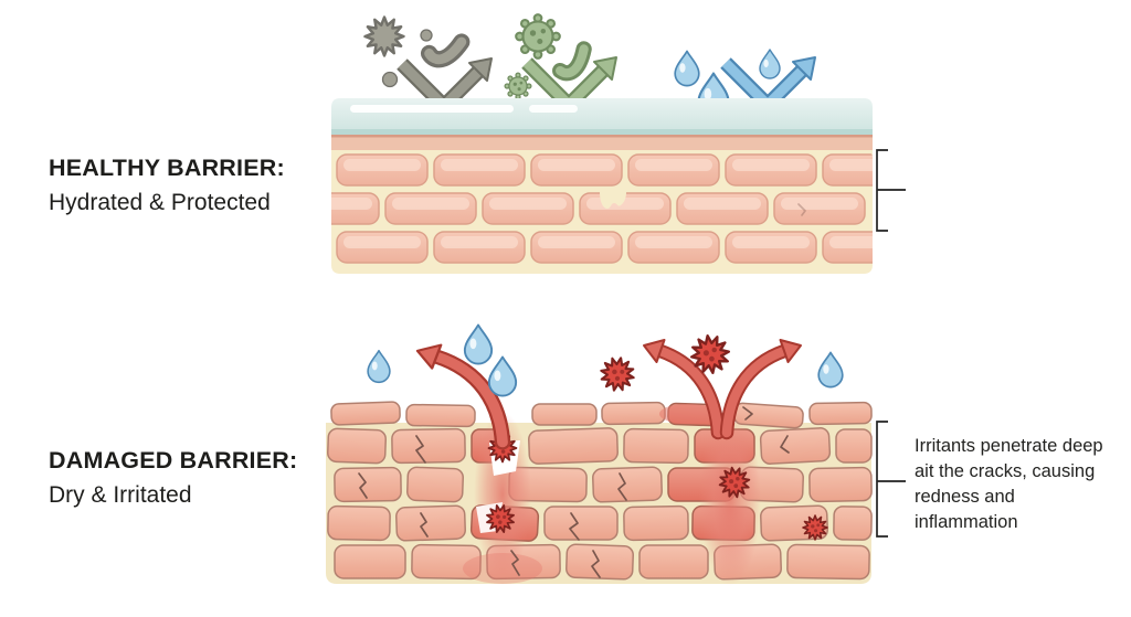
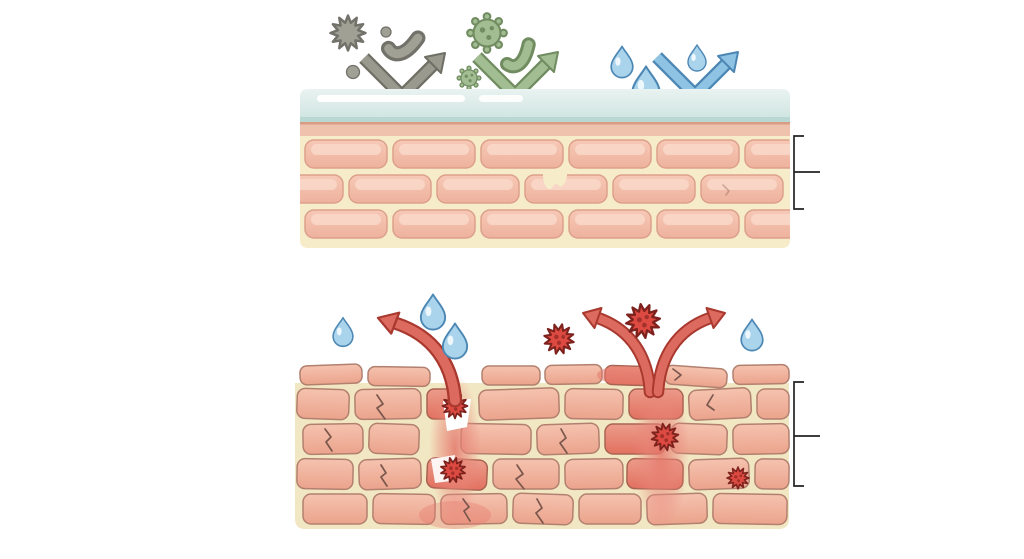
- HEALTHY BARRIER:
- Hydrated & Protected
- DAMAGED BARRIER:
- Dry & Irritated
- Irritants penetrate deep ait the cracks, causing redness and inflammation
